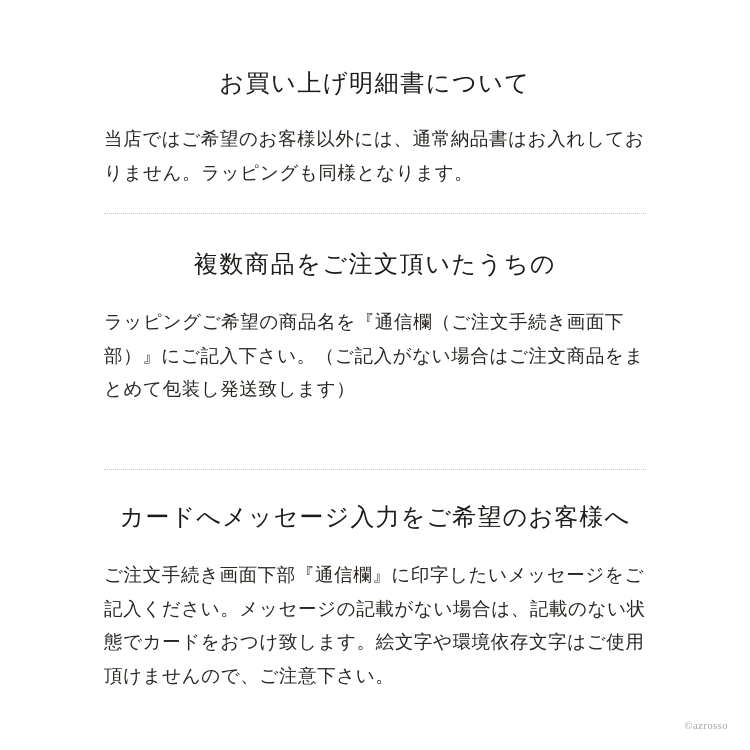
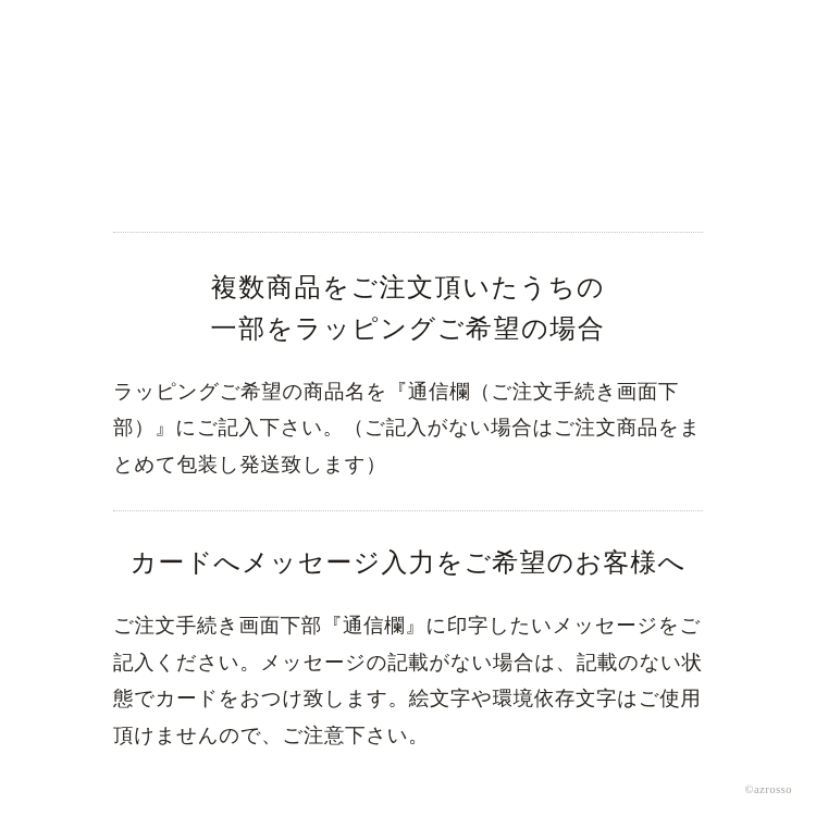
- お買い上げ明細書について
- 当店ではご希望のお客様以外には、通常納品書はお入れしておりません。ラッピングも同様となります。
  複数商品をご注文頂いたうちの
+ 一部をラッピングご希望の場合
  ラッピングご希望の商品名を『通信欄（ご注文手続き画面下部）』にご記入下さい。（ご記入がない場合はご注文商品をまとめて包装し発送致します）
  カードへメッセージ入力をご希望のお客様へ
  ご注文手続き画面下部『通信欄』に印字したいメッセージをご記入ください。メッセージの記載がない場合は、記載のない状態でカードをおつけ致します。絵文字や環境依存文字はご使用頂けませんので、ご注意下さい。
  ©azrosso
